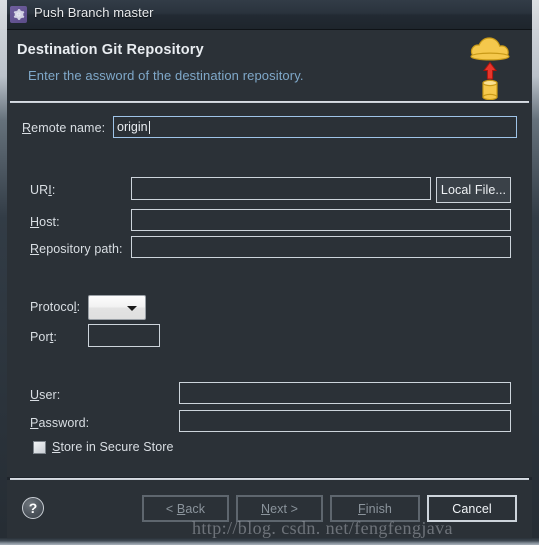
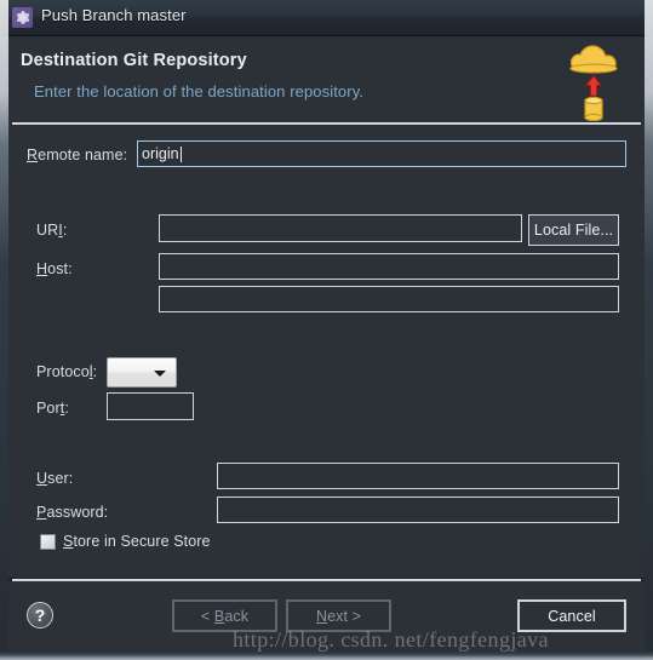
  Push Branch master
  Destination Git Repository
- Enter the assword of the destination repository.
+ Enter the location of the destination repository.
  Remote name:
  origin
  URI:
  Local File...
  Host:
- Repository path:
  Protocol:
  Port:
  User:
  Password:
  Store in Secure Store
  ?
  <
  B
  ack
  N
  ext >
- F
- inish
  Cancel
  http://blog. csdn. net/fengfengjava
